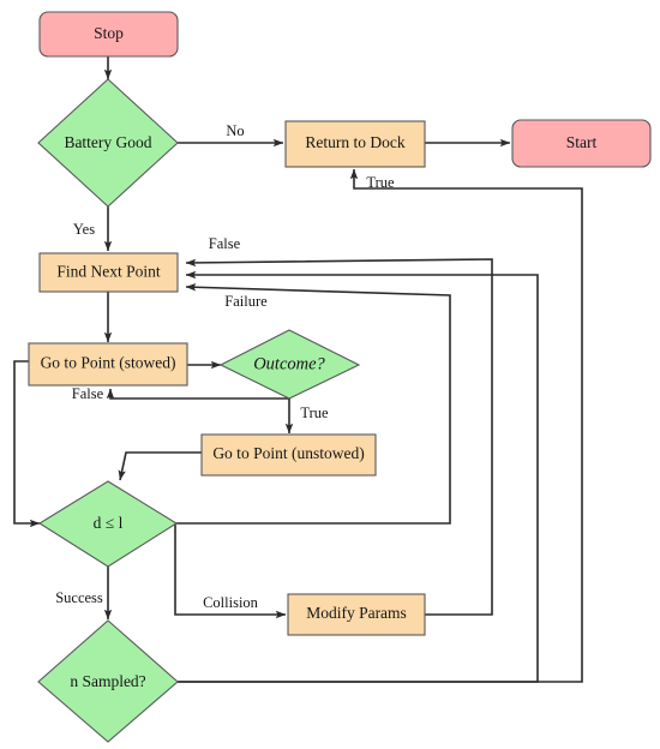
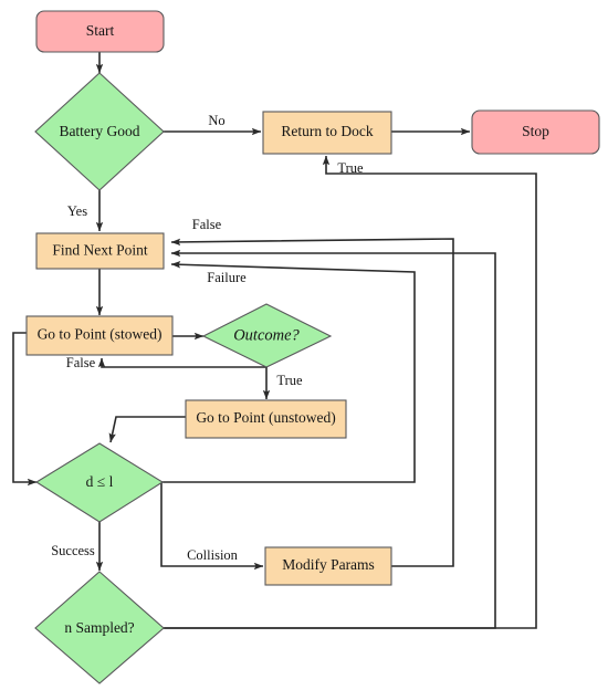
- Stop
+ Start
  Battery Good
  Return to Dock
- Start
+ Stop
  Find Next Point
  Go to Point (stowed)
  Outcome?
  Go to Point (unstowed)
  d ≤ l
  Modify Params
  n Sampled?
  No
  Yes
  True
  False
  True
  False
  Failure
  Success
  Collision
